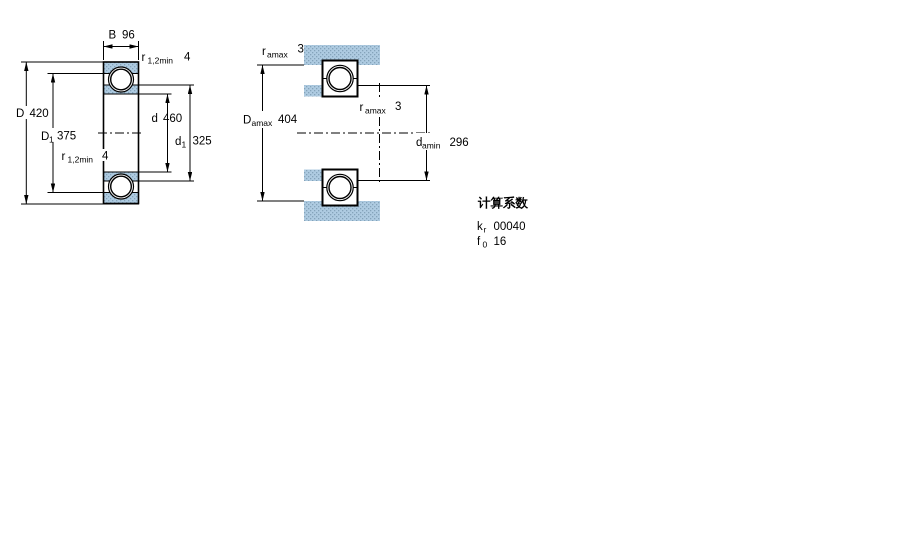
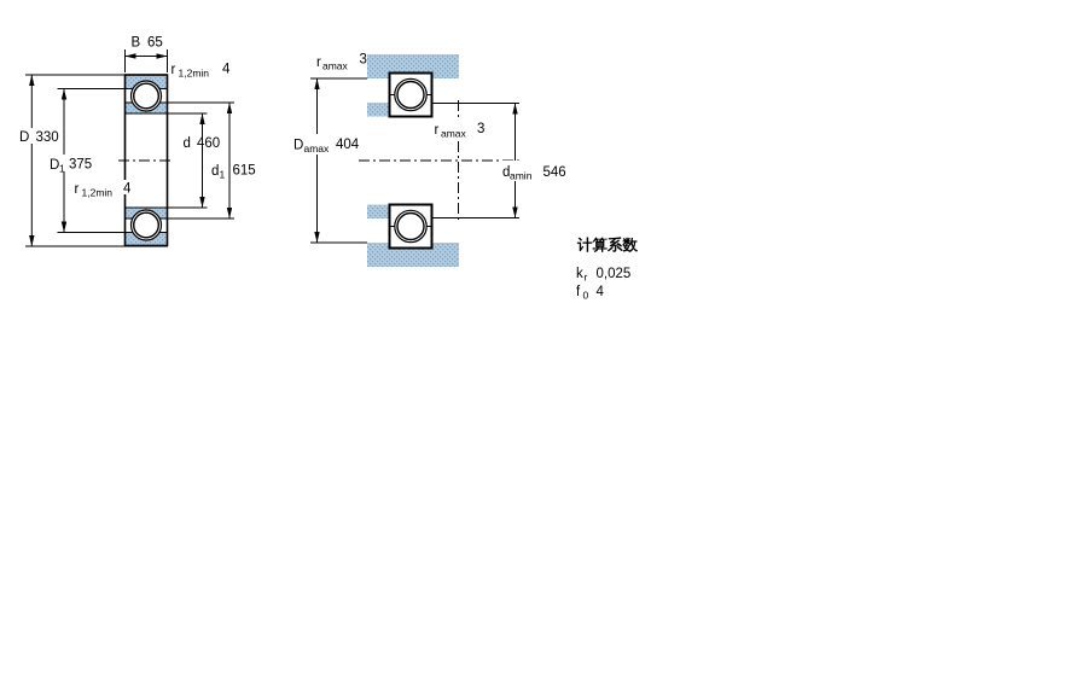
- B 96
+ B 65
  r 1,2min 4
- D 420
+ D 330
  D 1 375
  r 1,2min 4
  d 460
- d 1 325
+ d 1 615
  r amax 3
  D amax 404
  r amax 3
- d amin 296
+ d amin 546
  计算系数
- k r 00040
+ k r 0,025
- f 0 16
+ f 0 4
